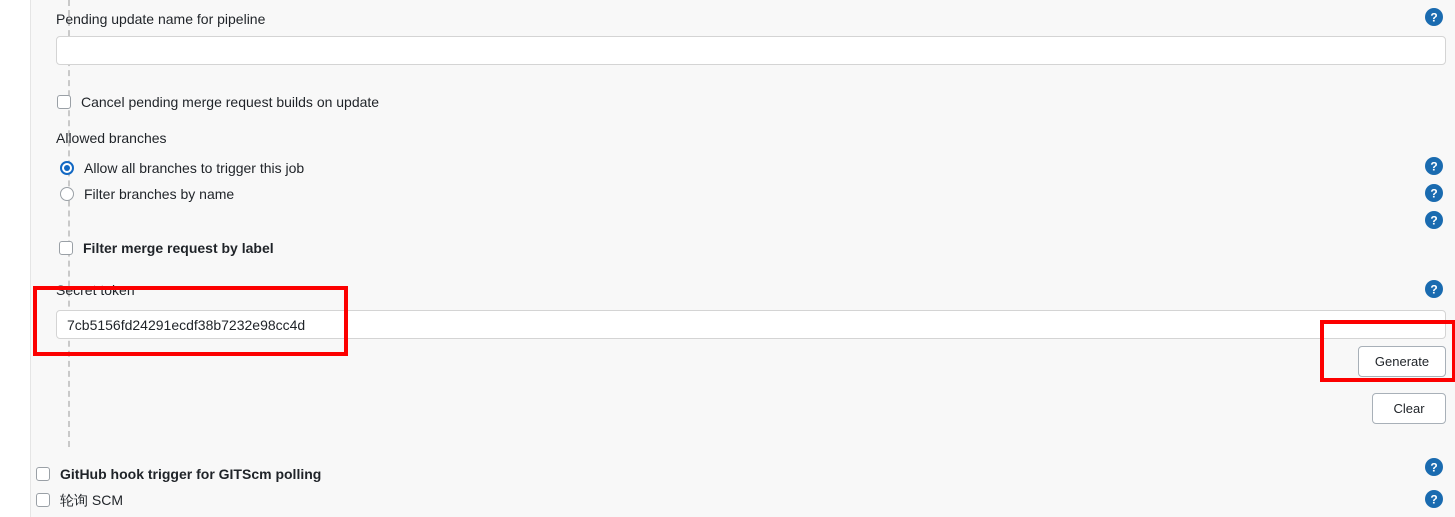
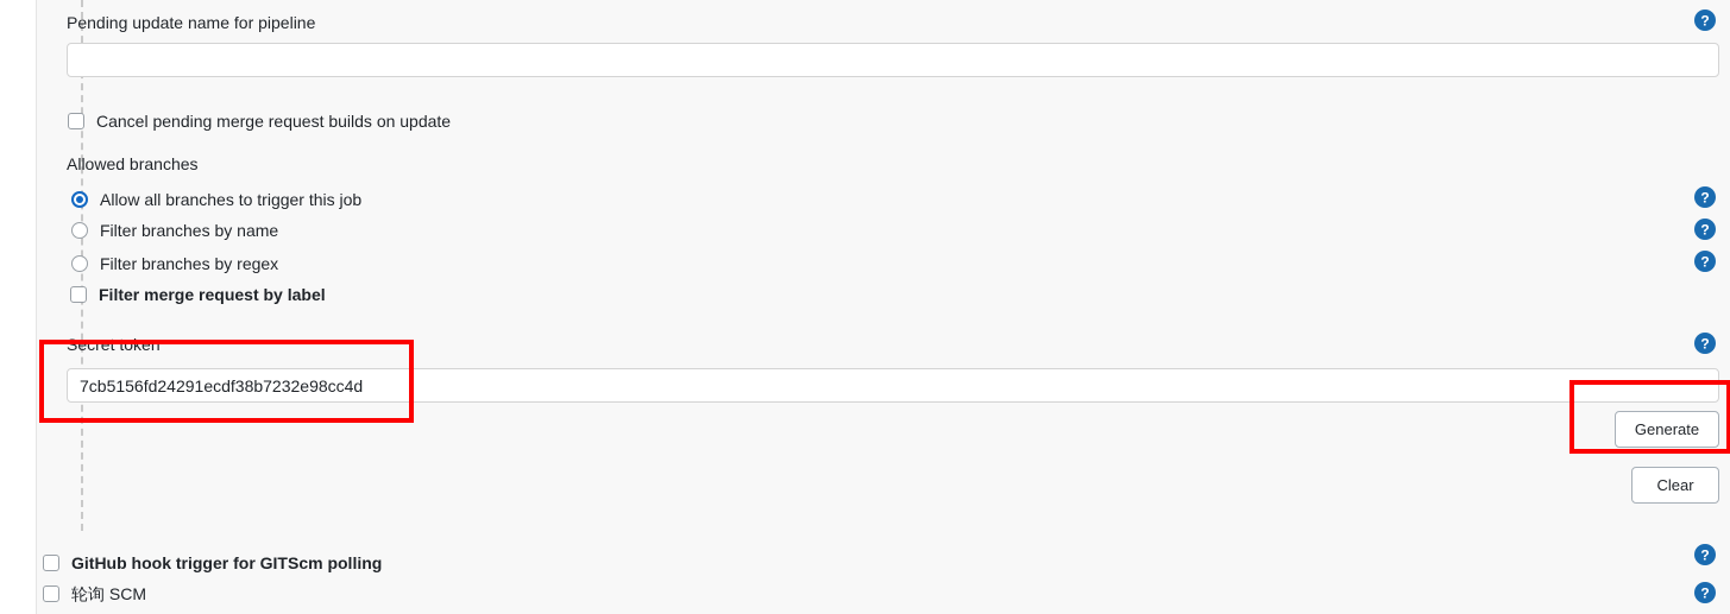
  Pending update name for pipeline
  ?
  Cancel pending merge request builds on update
  Allowed branches
  Allow all branches to trigger this job
  Filter branches by name
+ Filter branches by regex
  Filter merge request by label
  ?
  ?
  ?
  Secret token
  7cb5156fd24291ecdf38b7232e98cc4d
  ?
  Generate
  Clear
  GitHub hook trigger for GITScm polling
  轮询 SCM
  ?
  ?
